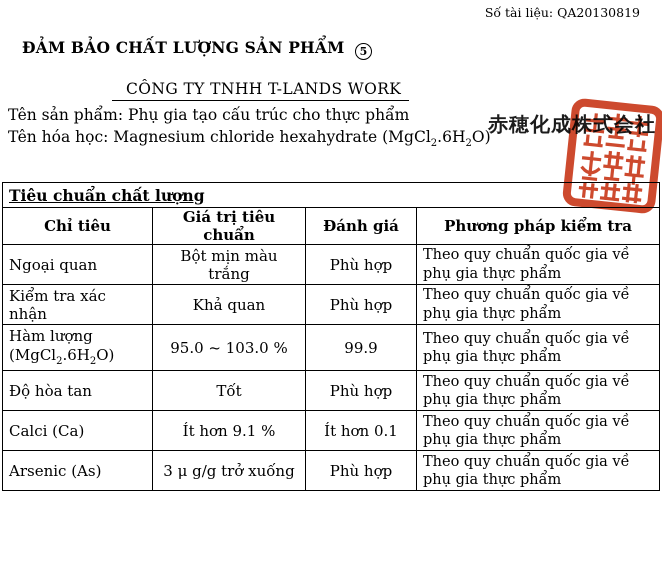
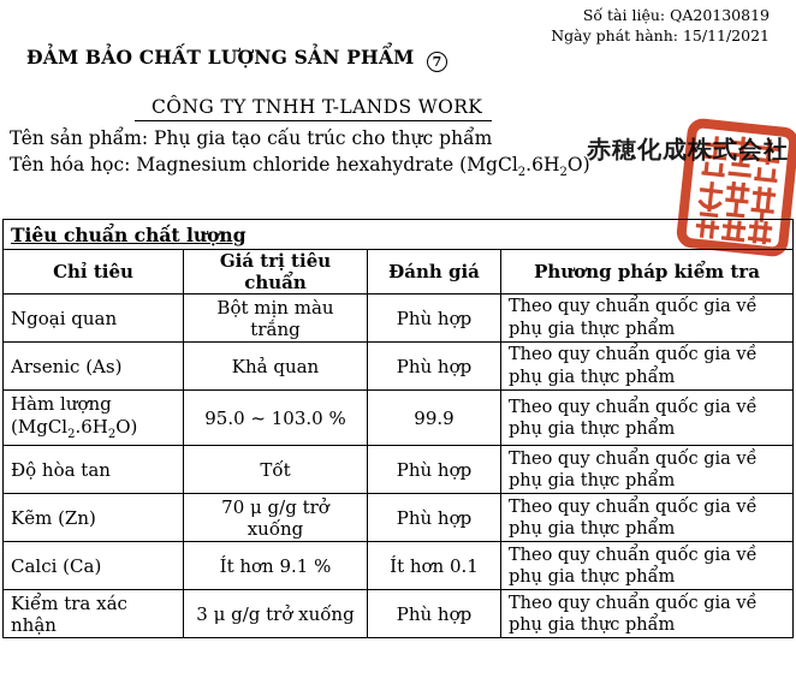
  Số tài liệu: QA20130819
+ Ngày phát hành: 15/11/2021
- ĐẢM BẢO CHẤT LƯỢNG SẢN PHẨM 5
+ ĐẢM BẢO CHẤT LƯỢNG SẢN PHẨM 7
  CÔNG TY TNHH T-LANDS WORK
  Tên sản phẩm: Phụ gia tạo cấu trúc cho thực phẩm
  Tên hóa học: Magnesium chloride hexahydrate (MgCl2.6H2O)
  赤穂化成株式会
  Tiêu chuẩn chất lượng
  Chỉ tiêu	Giá trị tiêu chuẩn	Đánh giá	Phương pháp kiểm tra
  Ngoại quan	Bột mịn màu trắng	Phù hợp	Theo quy chuẩn quốc gia về phụ gia thực phẩm
- Kiểm tra xác nhận	Khả quan	Phù hợp	Theo quy chuẩn quốc gia về phụ gia thực phẩm
+ Arsenic (As)	Khả quan	Phù hợp	Theo quy chuẩn quốc gia về phụ gia thực phẩm
  Hàm lượng (MgCl2.6H2O)	95.0 ~ 103.0 %	99.9	Theo quy chuẩn quốc gia về phụ gia thực phẩm
  Độ hòa tan	Tốt	Phù hợp	Theo quy chuẩn quốc gia về phụ gia thực phẩm
+ Kẽm (Zn)	70 μ g/g trở xuống	Phù hợp	Theo quy chuẩn quốc gia về phụ gia thực phẩm
  Calci (Ca)	Ít hơn 9.1 %	Ít hơn 0.1	Theo quy chuẩn quốc gia về phụ gia thực phẩm
- Arsenic (As)	3 μ g/g trở xuống	Phù hợp	Theo quy chuẩn quốc gia về phụ gia thực phẩm
+ Kiểm tra xác nhận	3 μ g/g trở xuống	Phù hợp	Theo quy chuẩn quốc gia về phụ gia thực phẩm
